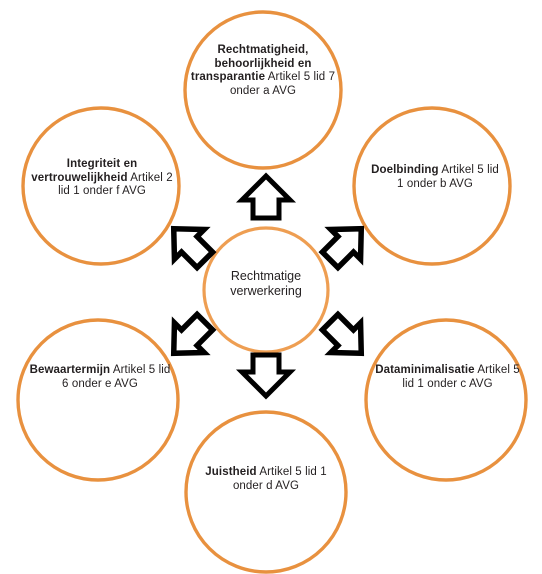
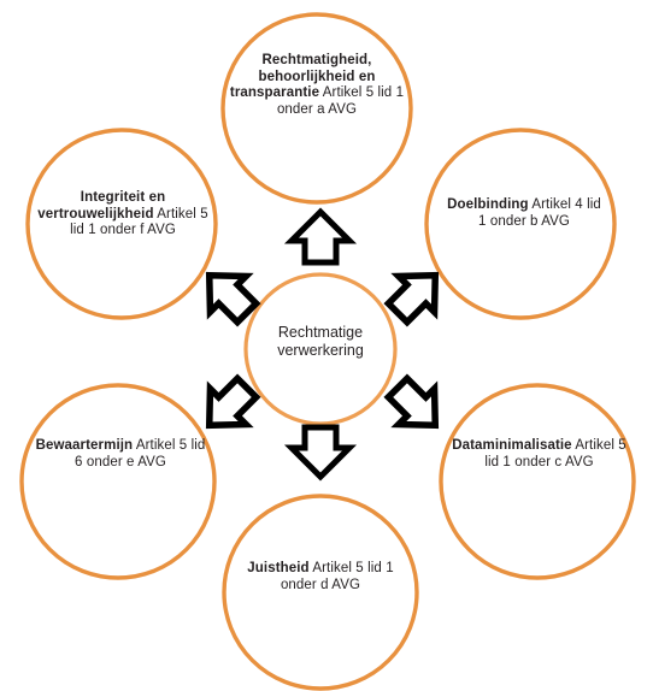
- Rechtmatigheid, behoorlijkheid en transparantie Artikel 5 lid 7 onder a AVG
+ Rechtmatigheid, behoorlijkheid en transparantie Artikel 5 lid 1 onder a AVG
- Doelbinding Artikel 5 lid 1 onder b AVG
+ Doelbinding Artikel 4 lid 1 onder b AVG
  Dataminimalisatie Artikel 5 lid 1 onder c AVG
  Juistheid Artikel 5 lid 1 onder d AVG
  Bewaartermijn Artikel 5 lid 6 onder e AVG
- Integriteit en vertrouwelijkheid Artikel 2 lid 1 onder f AVG
+ Integriteit en vertrouwelijkheid Artikel 5 lid 1 onder f AVG
  Rechtmatige
  verwerkering
